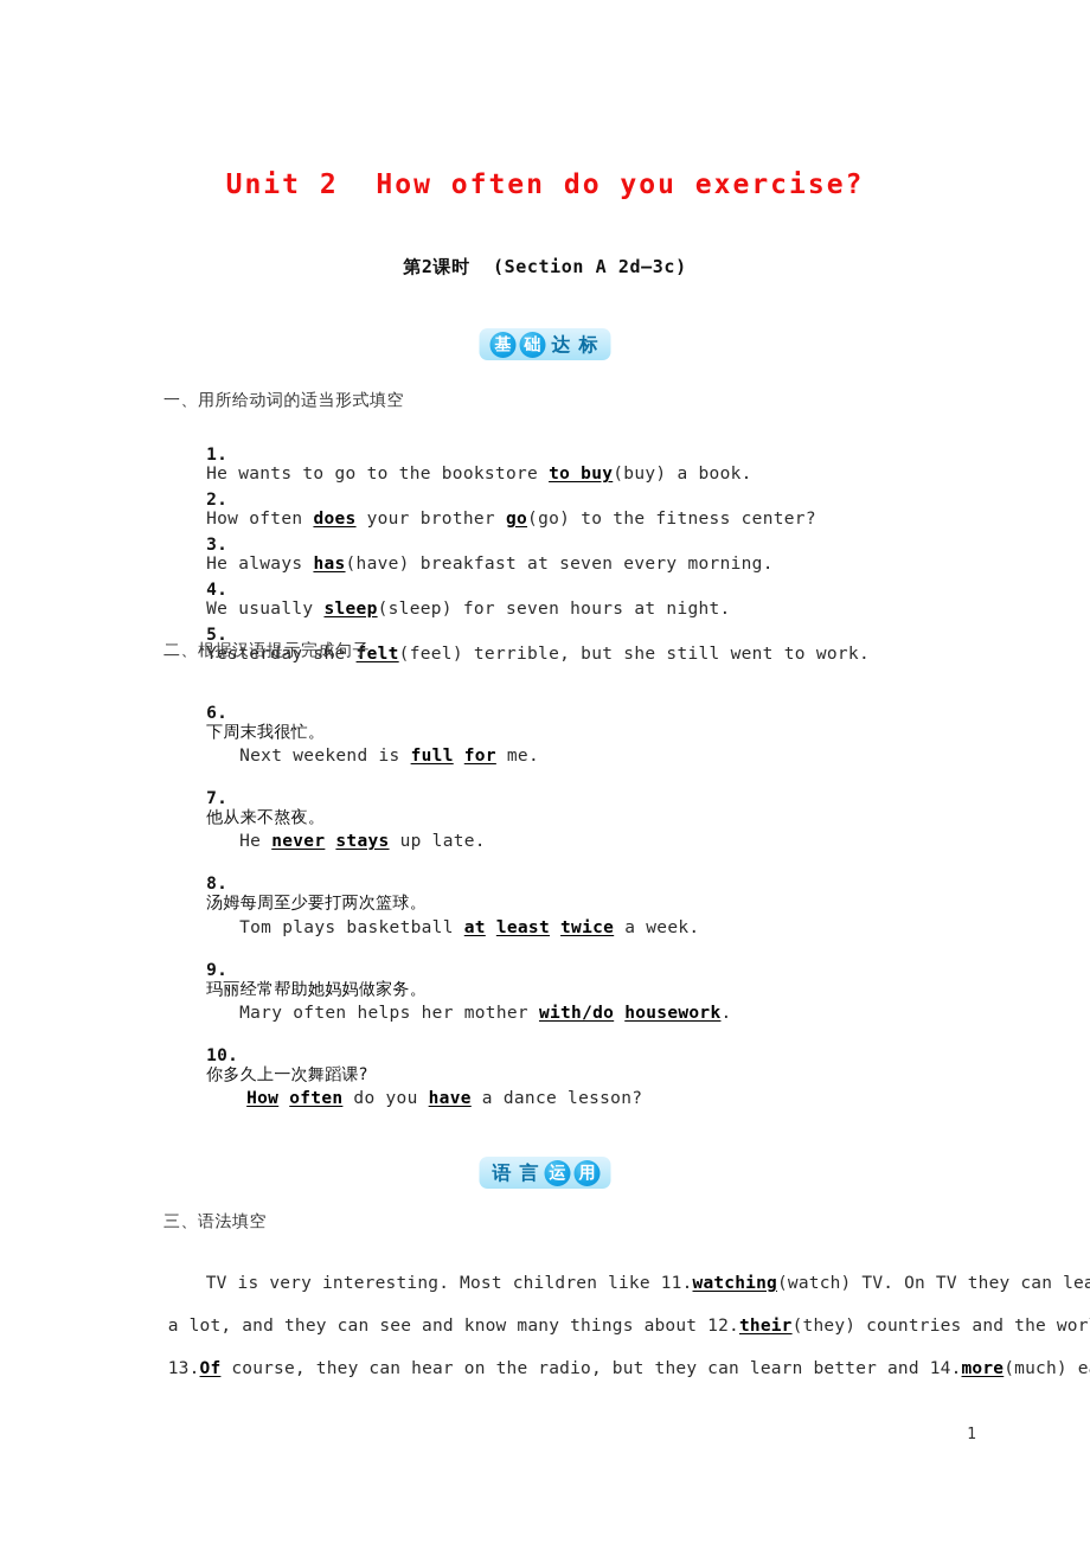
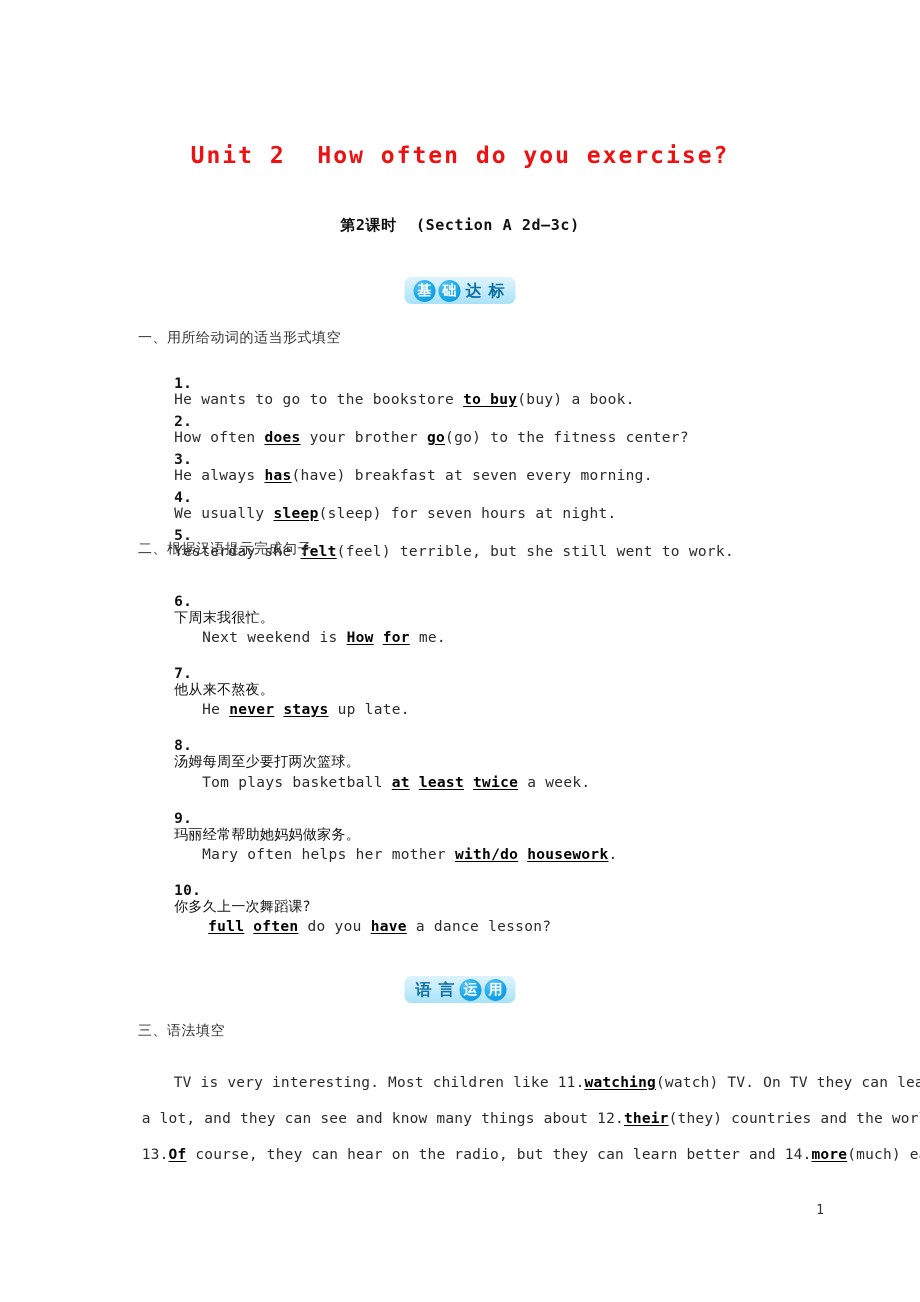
  Unit 2 How often do you exercise?
  第2课时 (Section A 2d—3c)
  基
  础
  达
  标
  一、用所给动词的适当形式填空
  1. He wants to go to the bookstore to buy(buy) a book.
  2. How often does your brother go(go) to the fitness center?
  3. He always has(have) breakfast at seven every morning.
  4. We usually sleep(sleep) for seven hours at night.
  5. Yesterday she felt(feel) terrible, but she still went to work.
  二、根据汉语提示完成句子
  6. 下周末我很忙。
- Next weekend is full for me.
+ Next weekend is How for me.
  7. 他从来不熬夜。
  He never stays up late.
  8. 汤姆每周至少要打两次篮球。
  Tom plays basketball at least twice a week.
  9. 玛丽经常帮助她妈妈做家务。
  Mary often helps her mother with/do housework.
  10. 你多久上一次舞蹈课?
- How often do you have a dance lesson?
+ full often do you have a dance lesson?
  语
  言
  运
  用
  三、语法填空
  TV is very interesting. Most children like 11.watching(watch) TV. On TV they can lea
  a lot, and they can see and know many things about 12.their(they) countries and the wor
  13.Of course, they can hear on the radio, but they can learn better and 14.more(much) e
  1
